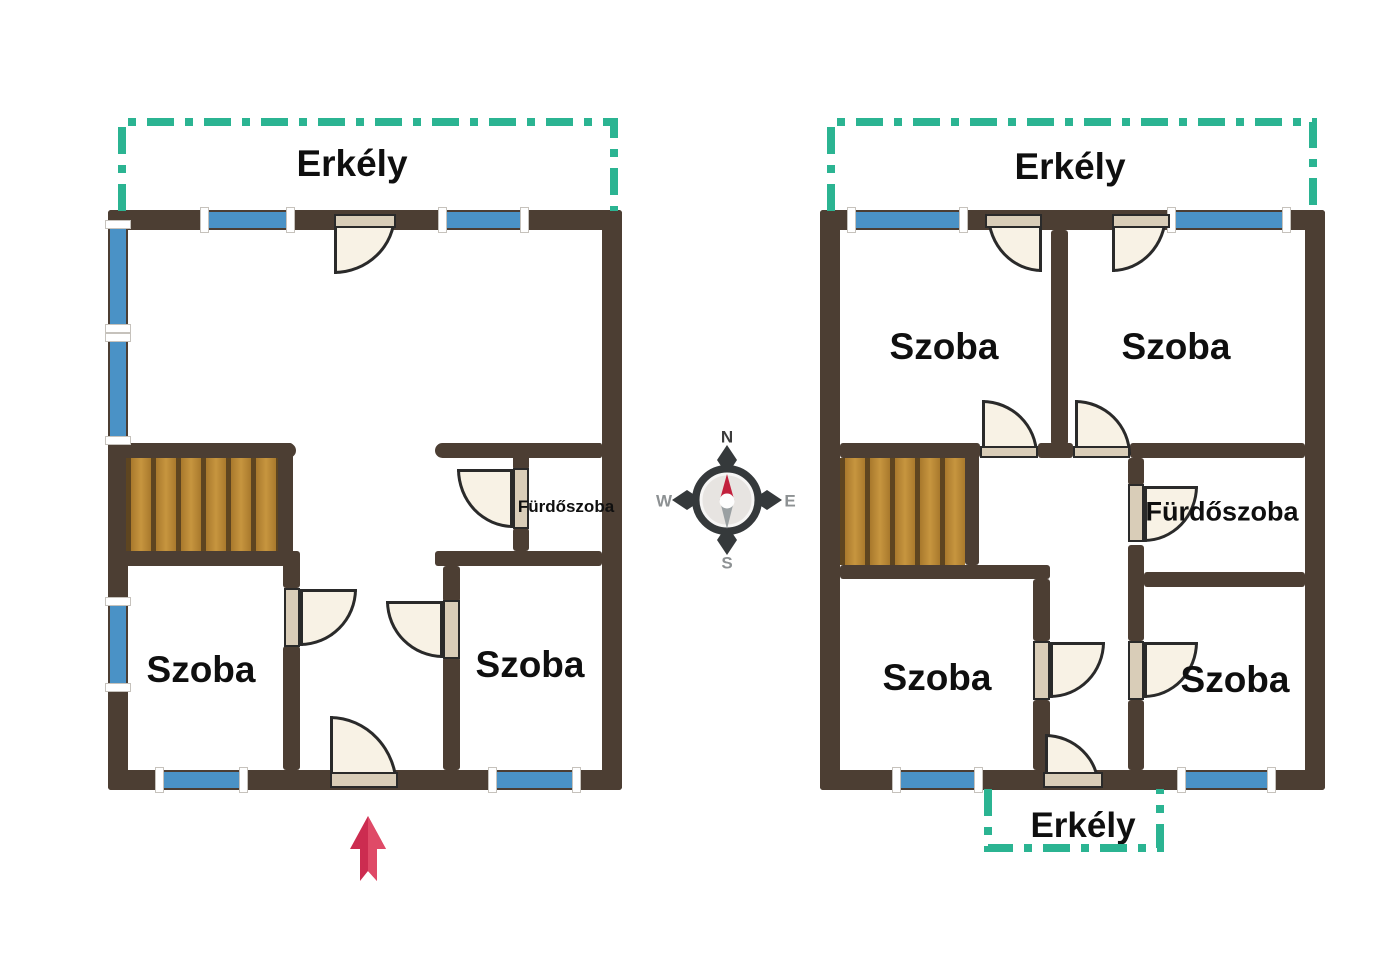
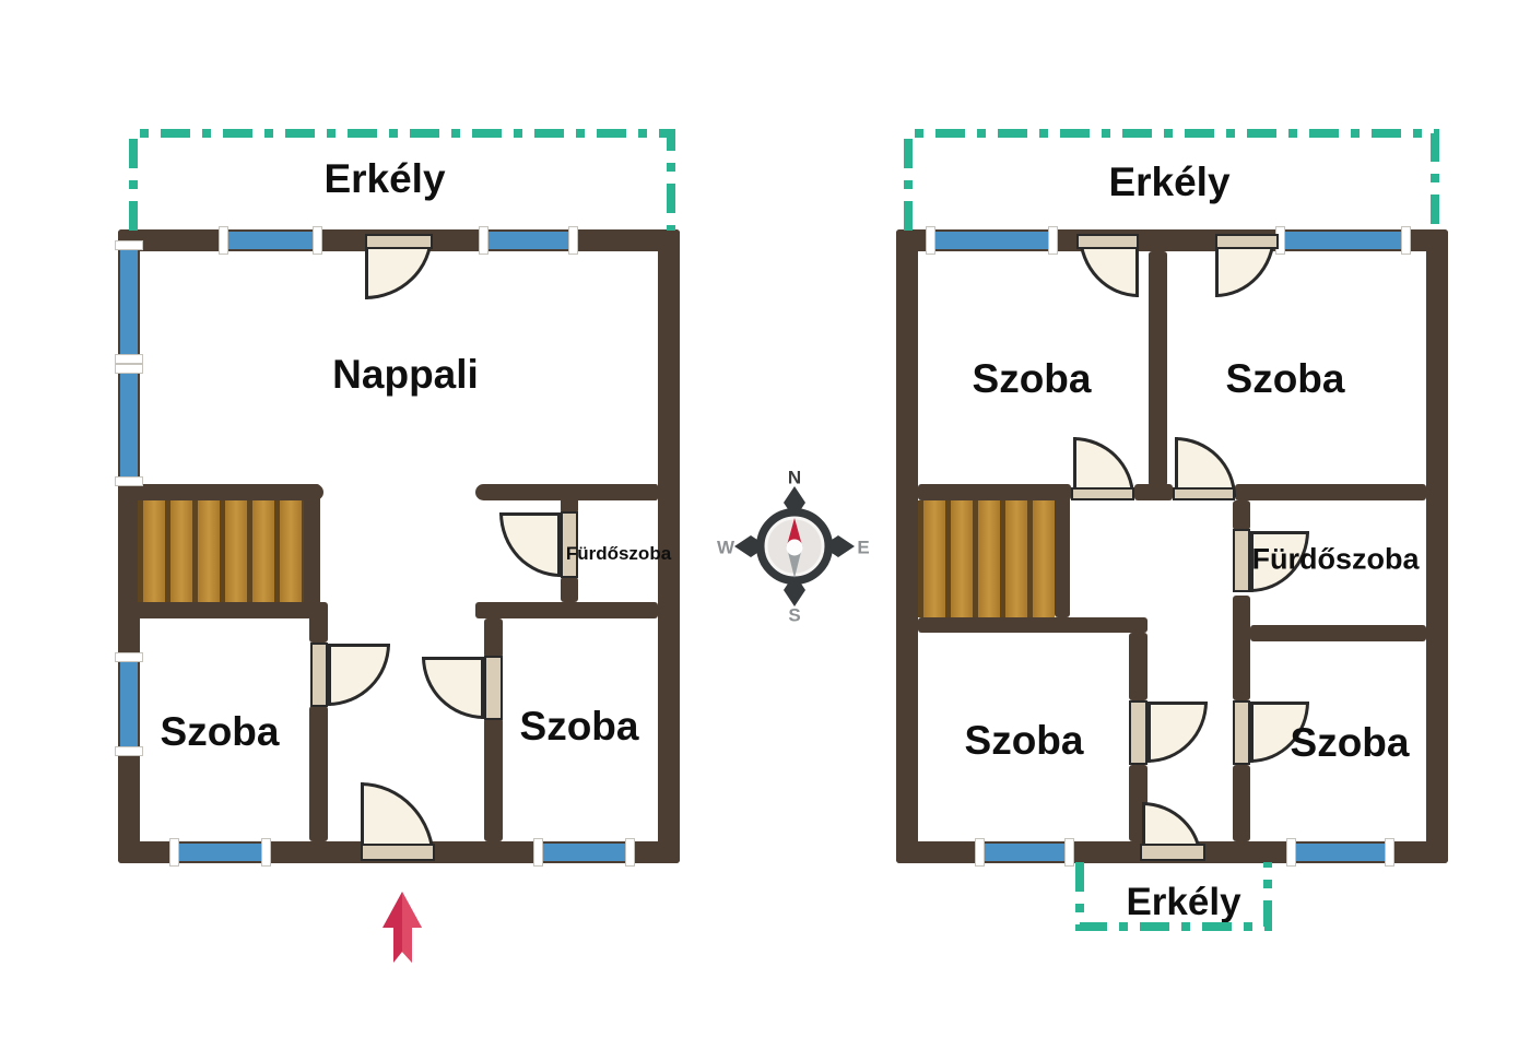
  Erkély
+ Nappali
  Fürdőszoba
  Szoba
  Szoba
  Erkély
  Szoba
  Szoba
  Fürdőszoba
  Szoba
  Szoba
  Erkély
  N
  W
  E
  S
